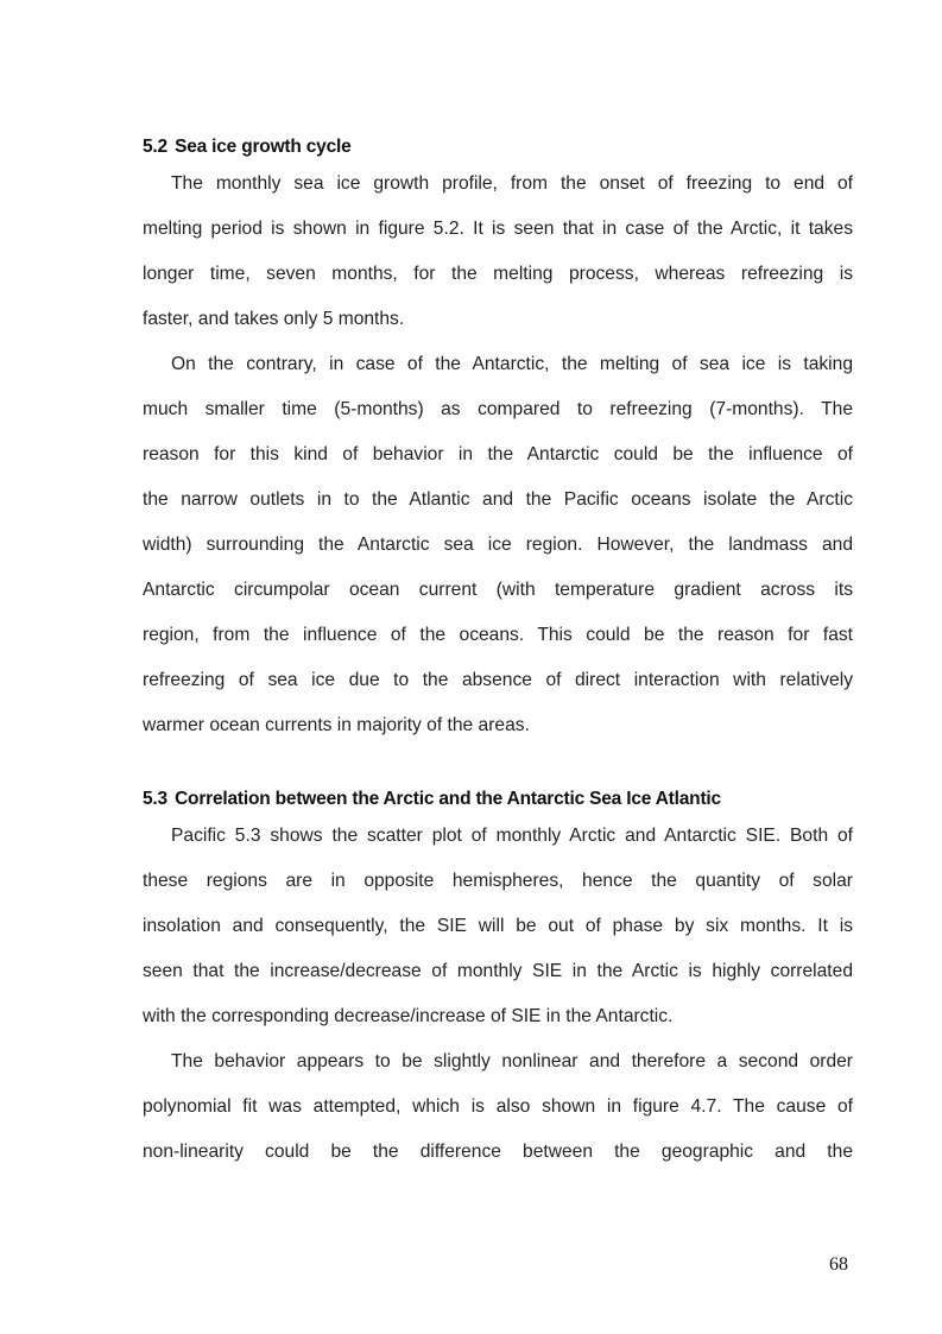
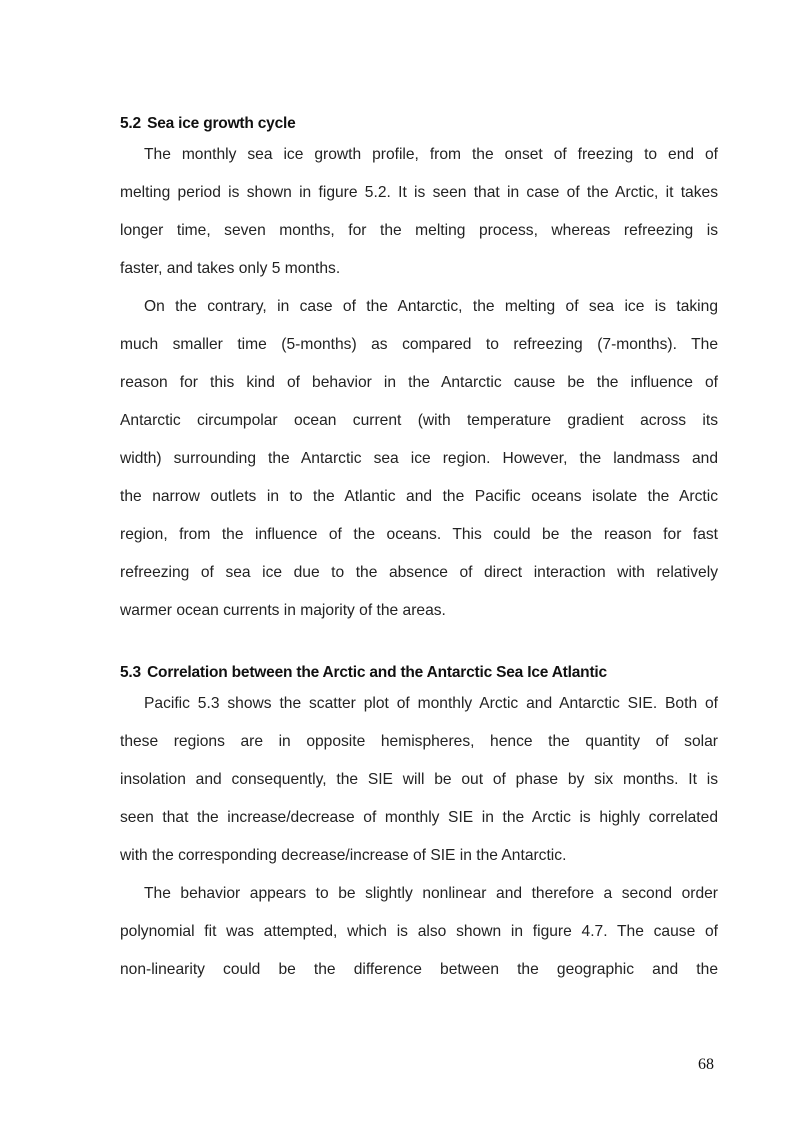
  5.2 Sea ice growth cycle
  The monthly sea ice growth profile, from the onset of freezing to end of
  melting period is shown in figure 5.2. It is seen that in case of the Arctic, it takes
  longer time, seven months, for the melting process, whereas refreezing is
  faster, and takes only 5 months.
  On the contrary, in case of the Antarctic, the melting of sea ice is taking
  much smaller time (5-months) as compared to refreezing (7-months). The
- reason for this kind of behavior in the Antarctic could be the influence of
+ reason for this kind of behavior in the Antarctic cause be the influence of
- the narrow outlets in to the Atlantic and the Pacific oceans isolate the Arctic
+ Antarctic circumpolar ocean current (with temperature gradient across its
  width) surrounding the Antarctic sea ice region. However, the landmass and
- Antarctic circumpolar ocean current (with temperature gradient across its
+ the narrow outlets in to the Atlantic and the Pacific oceans isolate the Arctic
  region, from the influence of the oceans. This could be the reason for fast
  refreezing of sea ice due to the absence of direct interaction with relatively
  warmer ocean currents in majority of the areas.
  5.3 Correlation between the Arctic and the Antarctic Sea Ice Atlantic
  Pacific 5.3 shows the scatter plot of monthly Arctic and Antarctic SIE. Both of
  these regions are in opposite hemispheres, hence the quantity of solar
  insolation and consequently, the SIE will be out of phase by six months. It is
  seen that the increase/decrease of monthly SIE in the Arctic is highly correlated
  with the corresponding decrease/increase of SIE in the Antarctic.
  The behavior appears to be slightly nonlinear and therefore a second order
  polynomial fit was attempted, which is also shown in figure 4.7. The cause of
  non-linearity could be the difference between the geographic and the
  68
